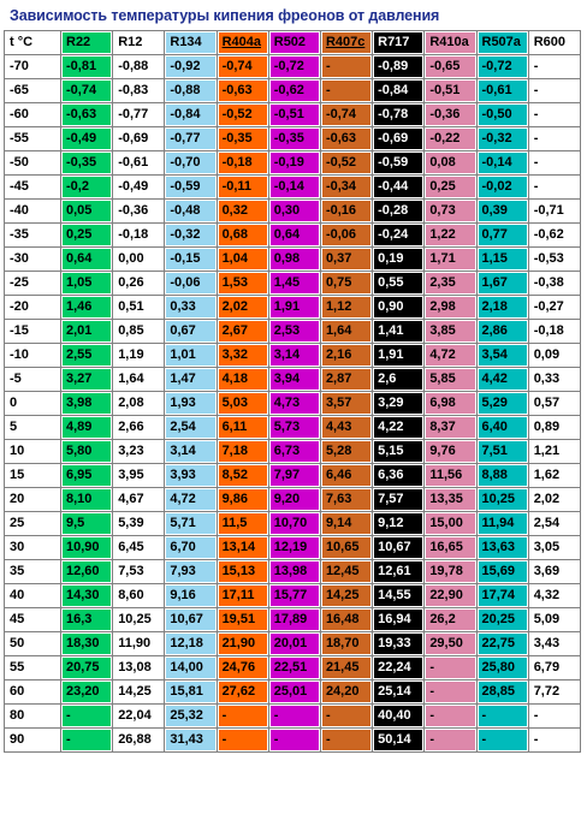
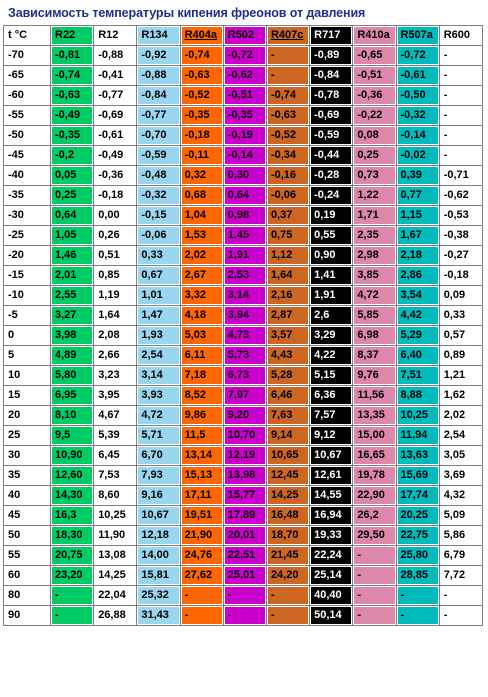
  Зависимость температуры кипения фреонов от давления
  t °C	R22	R12	R134	R404a	R502	R407c	R717	R410a	R507a	R600
  -70	-0,81	-0,88	-0,92	-0,74	-0,72	-	-0,89	-0,65	-0,72	-
- -65	-0,74	-0,83	-0,88	-0,63	-0,62	-	-0,84	-0,51	-0,61	-
+ -65	-0,74	-0,41	-0,88	-0,63	-0,62	-	-0,84	-0,51	-0,61	-
  -60	-0,63	-0,77	-0,84	-0,52	-0,51	-0,74	-0,78	-0,36	-0,50	-
  -55	-0,49	-0,69	-0,77	-0,35	-0,35	-0,63	-0,69	-0,22	-0,32	-
  -50	-0,35	-0,61	-0,70	-0,18	-0,19	-0,52	-0,59	0,08	-0,14	-
  -45	-0,2	-0,49	-0,59	-0,11	-0,14	-0,34	-0,44	0,25	-0,02	-
  -40	0,05	-0,36	-0,48	0,32	0,30	-0,16	-0,28	0,73	0,39	-0,71
  -35	0,25	-0,18	-0,32	0,68	0,64	-0,06	-0,24	1,22	0,77	-0,62
  -30	0,64	0,00	-0,15	1,04	0,98	0,37	0,19	1,71	1,15	-0,53
  -25	1,05	0,26	-0,06	1,53	1,45	0,75	0,55	2,35	1,67	-0,38
  -20	1,46	0,51	0,33	2,02	1,91	1,12	0,90	2,98	2,18	-0,27
  -15	2,01	0,85	0,67	2,67	2,53	1,64	1,41	3,85	2,86	-0,18
  -10	2,55	1,19	1,01	3,32	3,14	2,16	1,91	4,72	3,54	0,09
  -5	3,27	1,64	1,47	4,18	3,94	2,87	2,6	5,85	4,42	0,33
  0	3,98	2,08	1,93	5,03	4,73	3,57	3,29	6,98	5,29	0,57
  5	4,89	2,66	2,54	6,11	5,73	4,43	4,22	8,37	6,40	0,89
  10	5,80	3,23	3,14	7,18	6,73	5,28	5,15	9,76	7,51	1,21
  15	6,95	3,95	3,93	8,52	7,97	6,46	6,36	11,56	8,88	1,62
  20	8,10	4,67	4,72	9,86	9,20	7,63	7,57	13,35	10,25	2,02
  25	9,5	5,39	5,71	11,5	10,70	9,14	9,12	15,00	11,94	2,54
  30	10,90	6,45	6,70	13,14	12,19	10,65	10,67	16,65	13,63	3,05
  35	12,60	7,53	7,93	15,13	13,98	12,45	12,61	19,78	15,69	3,69
  40	14,30	8,60	9,16	17,11	15,77	14,25	14,55	22,90	17,74	4,32
  45	16,3	10,25	10,67	19,51	17,89	16,48	16,94	26,2	20,25	5,09
- 50	18,30	11,90	12,18	21,90	20,01	18,70	19,33	29,50	22,75	3,43
+ 50	18,30	11,90	12,18	21,90	20,01	18,70	19,33	29,50	22,75	5,86
  55	20,75	13,08	14,00	24,76	22,51	21,45	22,24	-	25,80	6,79
  60	23,20	14,25	15,81	27,62	25,01	24,20	25,14	-	28,85	7,72
  80	-	22,04	25,32	-	-	-	40,40	-	-	-
  90	-	26,88	31,43	-	-	-	50,14	-	-	-
